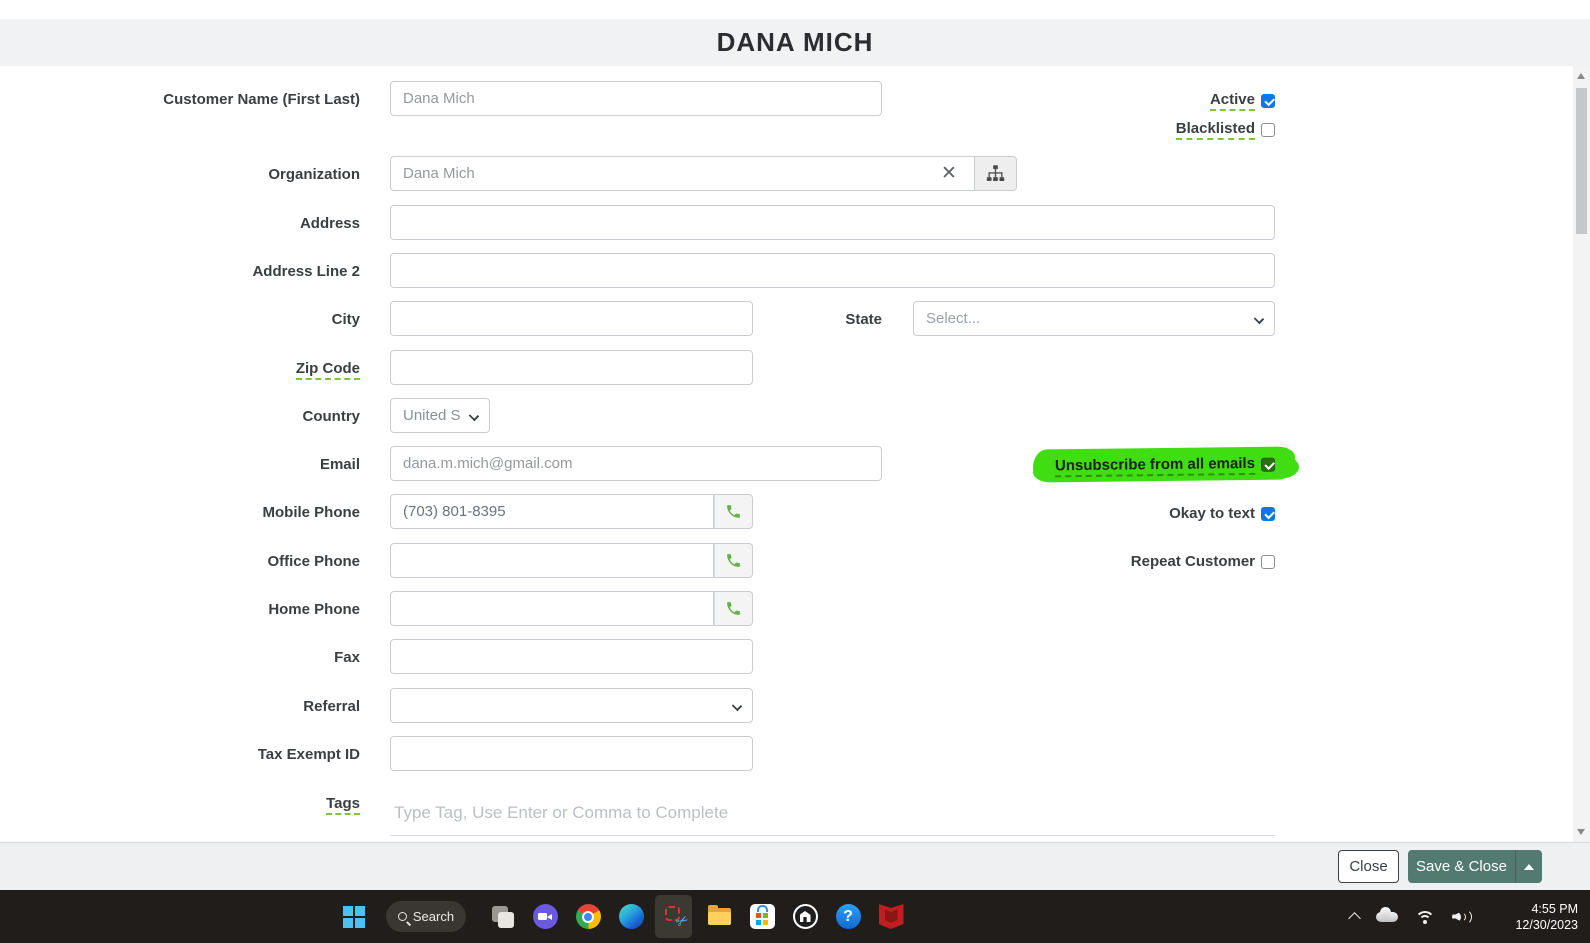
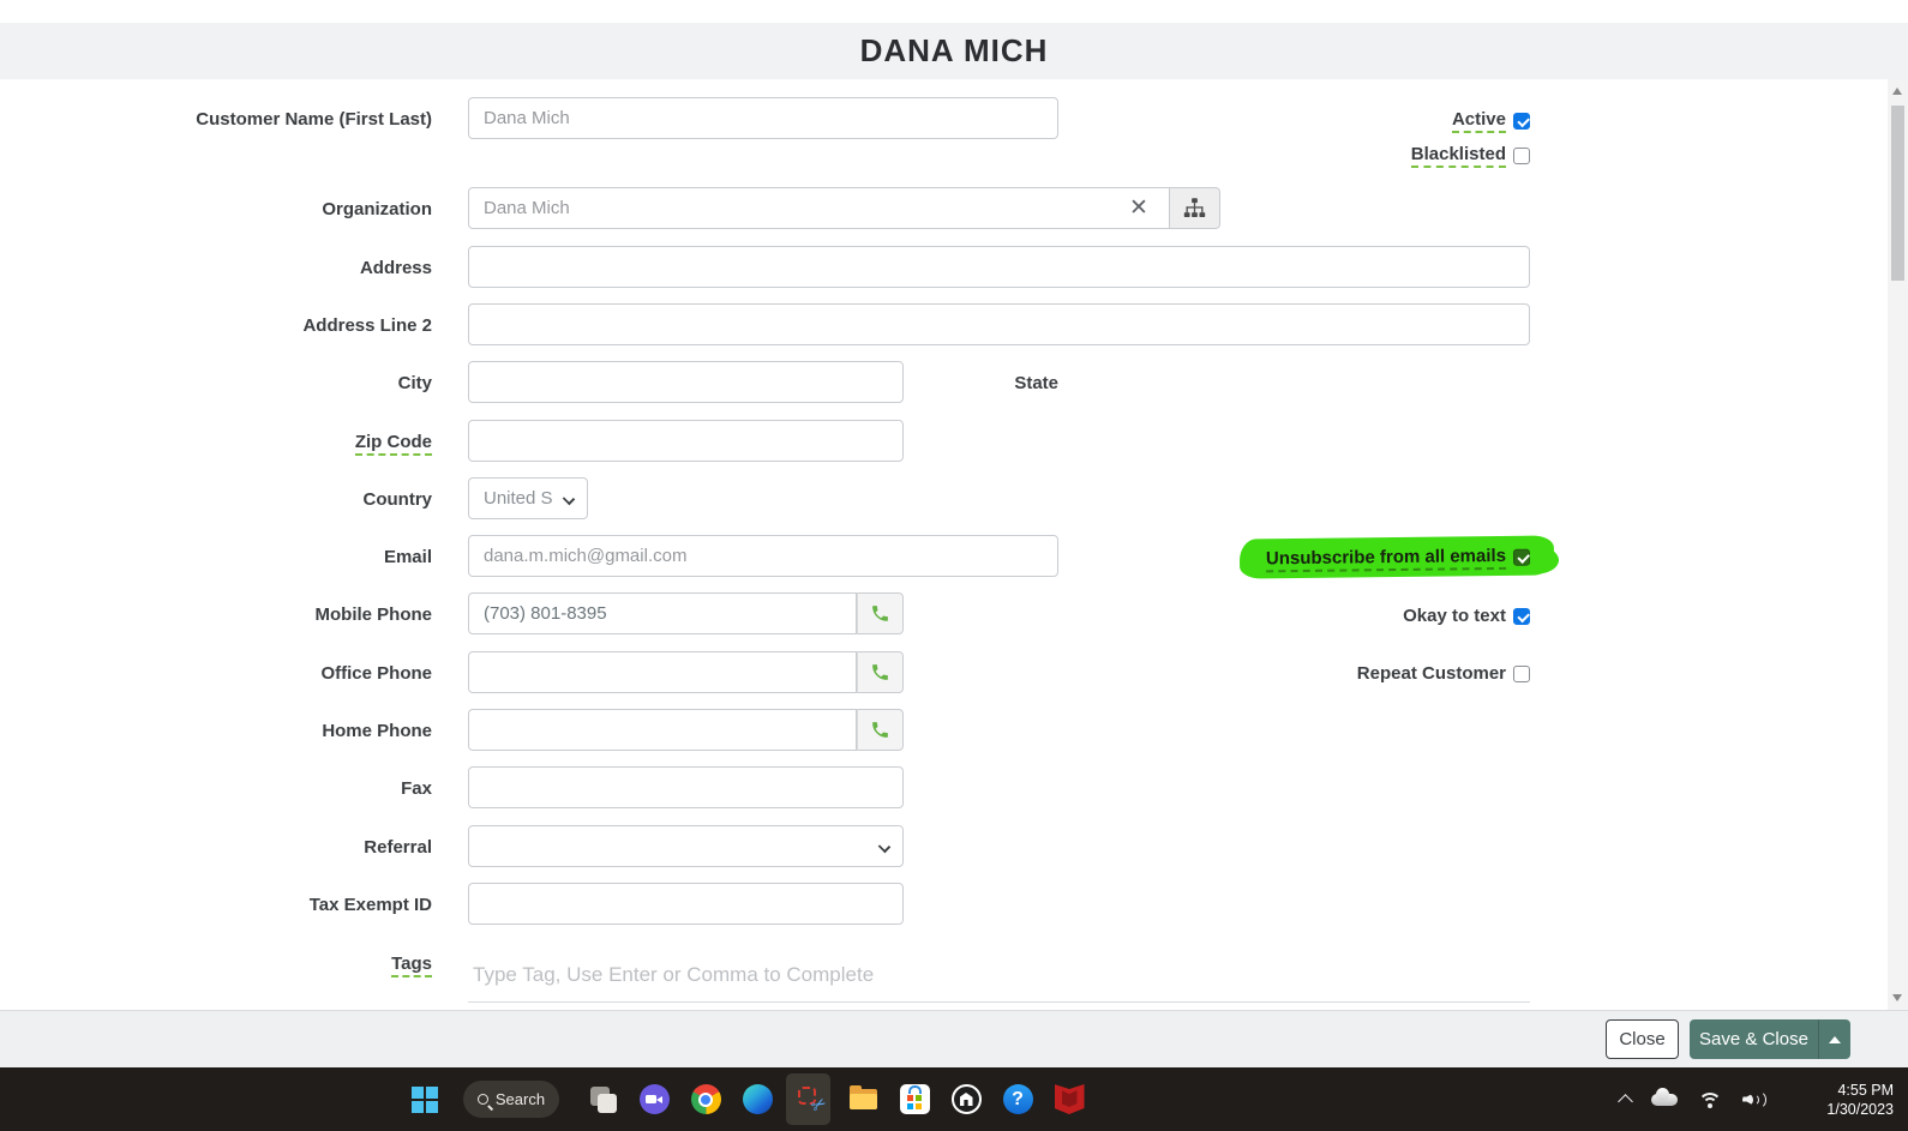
  DANA MICH
  Customer Name (First Last)
  Organization
  Address
  Address Line 2
  City
  State
  Zip Code
  Country
  Email
  Mobile Phone
  Office Phone
  Home Phone
  Fax
  Referral
  Tax Exempt ID
  Tags
  Dana Mich
  Dana Mich
  ✕
- Select...
  United S
  dana.m.mich@gmail.com
  (703) 801-8395
  Type Tag, Use Enter or Comma to Complete
  Active
  Blacklisted
  Unsubscribe from all emails
  Okay to text
  Repeat Customer
  Close
  Save & Close
  Search
  ?
  4:55 PM
- 12/30/2023
+ 1/30/2023
